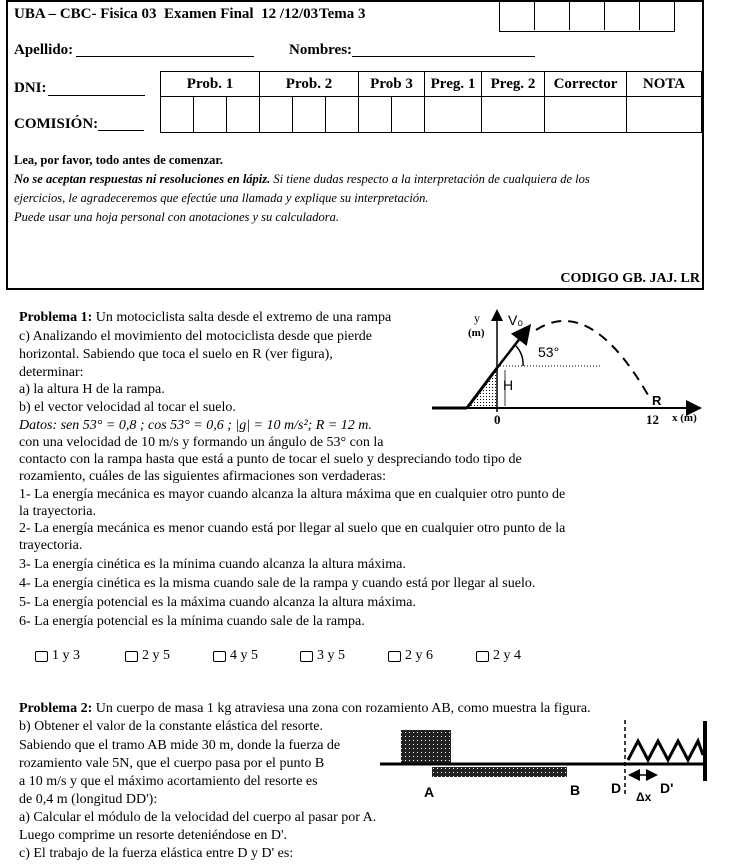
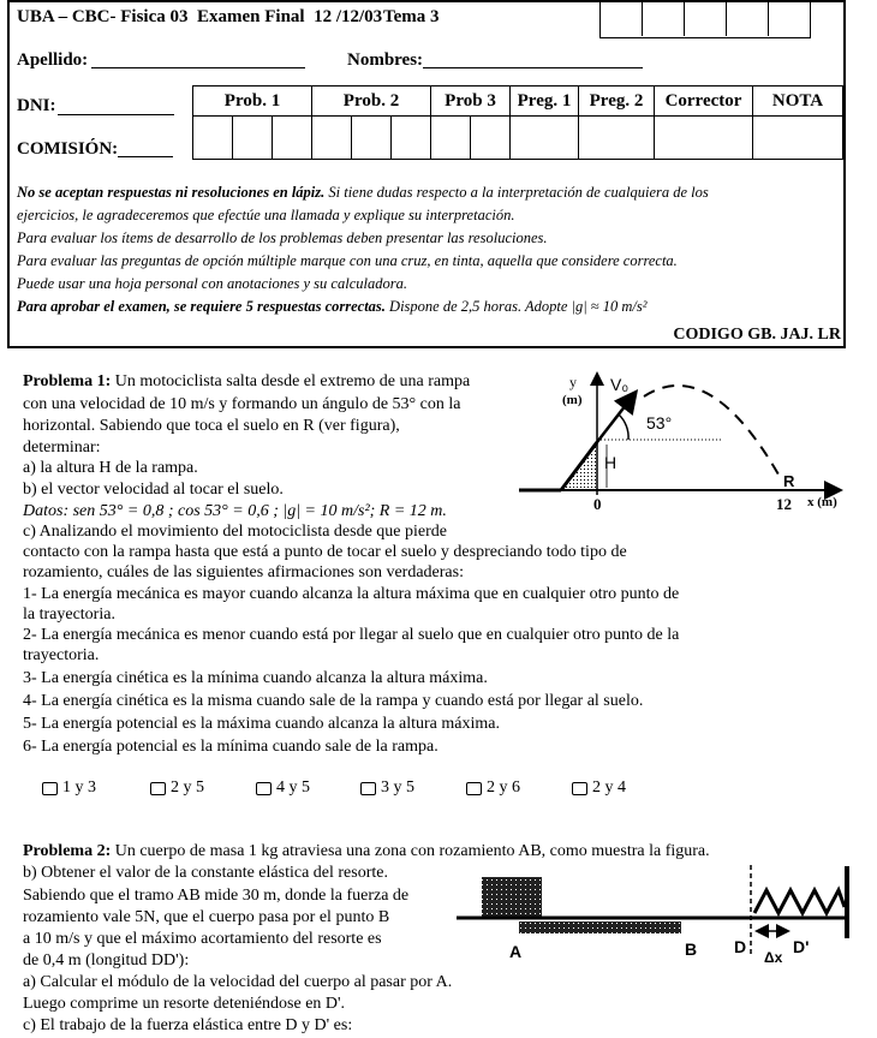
  UBA – CBC- Fisica 03 Examen Final 12 /12/03
  Tema 3
  Apellido:
  Nombres:
  DNI:
  COMISIÓN:
  Prob. 1	Prob. 2	Prob 3	Preg. 1	Preg. 2	Corrector	NOTA
- Lea, por favor, todo antes de comenzar.
  No se aceptan respuestas ni resoluciones en lápiz. Si tiene dudas respecto a la interpretación de cualquiera de los
  ejercicios, le agradeceremos que efectúe una llamada y explique su interpretación.
+ Para evaluar los ítems de desarrollo de los problemas deben presentar las resoluciones.
+ Para evaluar las preguntas de opción múltiple marque con una cruz, en tinta, aquella que considere correcta.
  Puede usar una hoja personal con anotaciones y su calculadora.
+ Para aprobar el examen, se requiere 5 respuestas correctas. Dispone de 2,5 horas. Adopte |g| ≈ 10 m/s²
  CODIGO GB. JAJ. LR
  Problema 1: Un motociclista salta desde el extremo de una rampa
- c) Analizando el movimiento del motociclista desde que pierde
+ con una velocidad de 10 m/s y formando un ángulo de 53° con la
  horizontal. Sabiendo que toca el suelo en R (ver figura),
  determinar:
  a) la altura H de la rampa.
  b) el vector velocidad al tocar el suelo.
  Datos: sen 53° = 0,8 ; cos 53° = 0,6 ; |g| = 10 m/s²; R = 12 m.
- con una velocidad de 10 m/s y formando un ángulo de 53° con la
+ c) Analizando el movimiento del motociclista desde que pierde
  contacto con la rampa hasta que está a punto de tocar el suelo y despreciando todo tipo de
  rozamiento, cuáles de las siguientes afirmaciones son verdaderas:
  1- La energía mecánica es mayor cuando alcanza la altura máxima que en cualquier otro punto de
  la trayectoria.
  2- La energía mecánica es menor cuando está por llegar al suelo que en cualquier otro punto de la
  trayectoria.
  3- La energía cinética es la mínima cuando alcanza la altura máxima.
  4- La energía cinética es la misma cuando sale de la rampa y cuando está por llegar al suelo.
  5- La energía potencial es la máxima cuando alcanza la altura máxima.
  6- La energía potencial es la mínima cuando sale de la rampa.
  1 y 3
  2 y 5
  4 y 5
  3 y 5
  2 y 6
  2 y 4
  y
  (m)
  V₀
  53°
  H
  R
  0
  12
  x (m)
  Problema 2: Un cuerpo de masa 1 kg atraviesa una zona con rozamiento AB, como muestra la figura.
  b) Obtener el valor de la constante elástica del resorte.
  Sabiendo que el tramo AB mide 30 m, donde la fuerza de
  rozamiento vale 5N, que el cuerpo pasa por el punto B
  a 10 m/s y que el máximo acortamiento del resorte es
  de 0,4 m (longitud DD'):
  a) Calcular el módulo de la velocidad del cuerpo al pasar por A.
  Luego comprime un resorte deteniéndose en D'.
  c) El trabajo de la fuerza elástica entre D y D' es:
  A
  B
  D
  D'
  Δx
